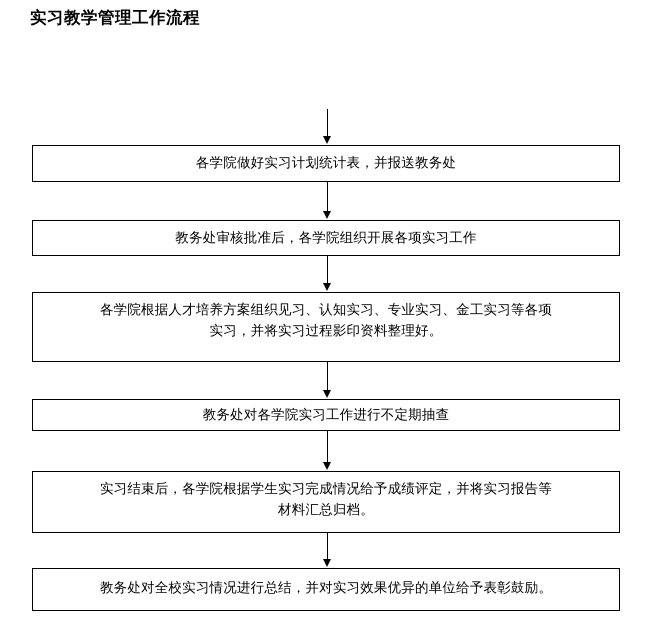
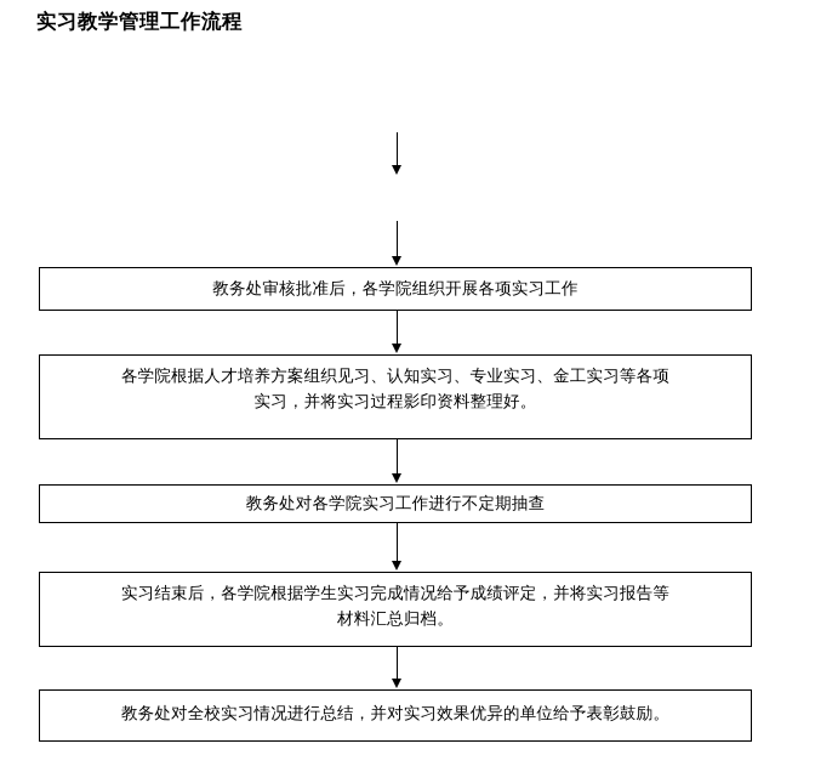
  实习教学管理工作流程
- 各学院做好实习计划统计表，并报送教务处
  教务处审核批准后，各学院组织开展各项实习工作
  各学院根据人才培养方案组织见习、认知实习、专业实习、金工实习等各项
  实习，并将实习过程影印资料整理好。
  教务处对各学院实习工作进行不定期抽查
  实习结束后，各学院根据学生实习完成情况给予成绩评定，并将实习报告等
  材料汇总归档。
  教务处对全校实习情况进行总结，并对实习效果优异的单位给予表彰鼓励。
